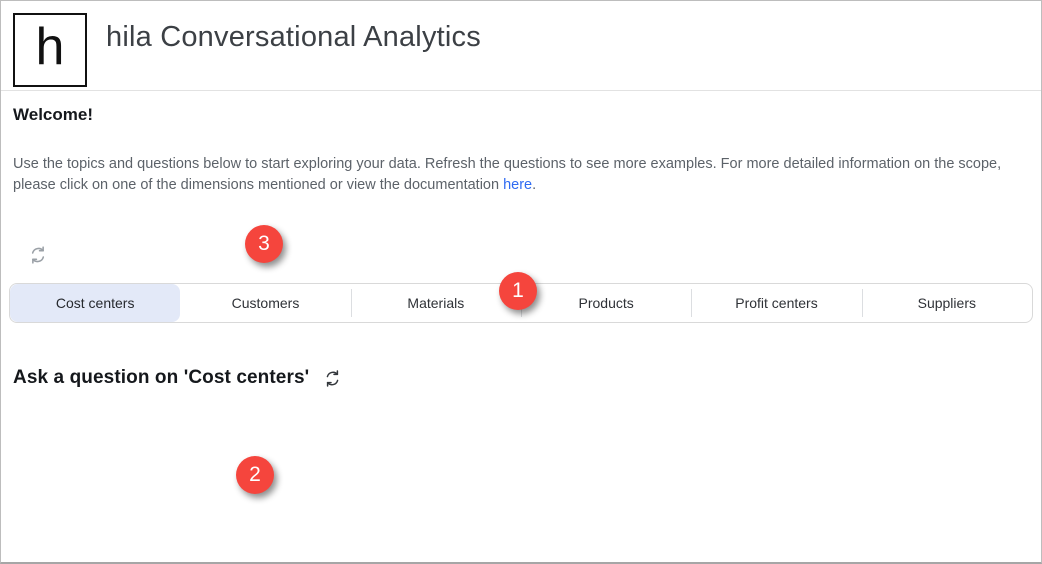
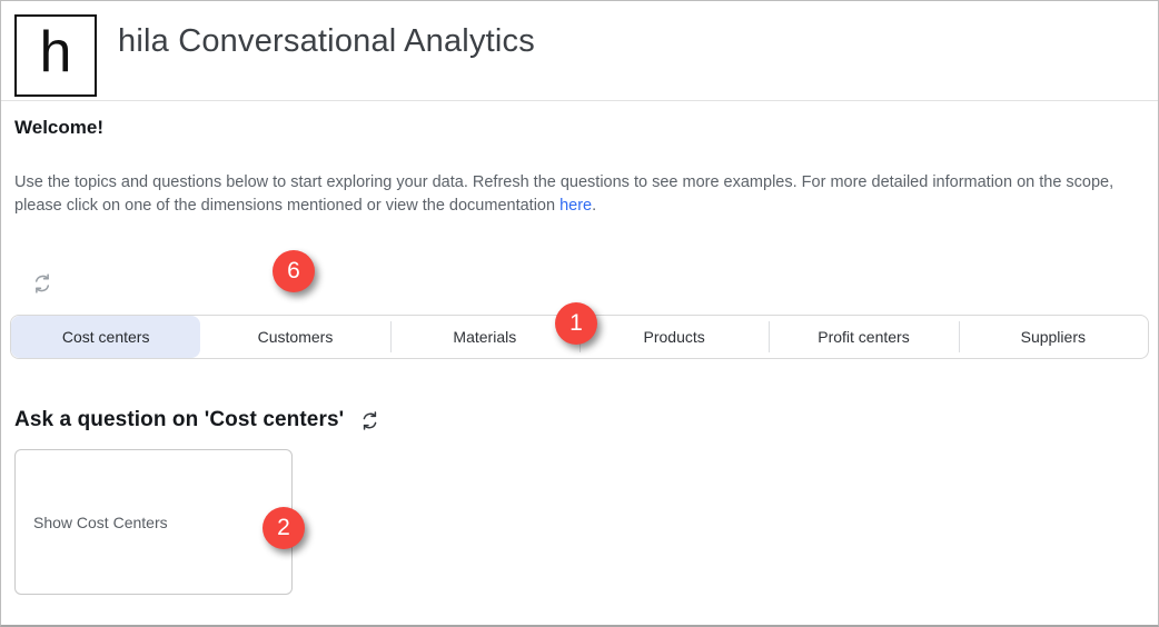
  h
  hila Conversational Analytics
  Welcome!
  Use the topics and questions below to start exploring your data. Refresh the questions to see more examples. For more detailed information on the scope,
  please click on one of the dimensions mentioned or view the documentation here.
  Cost centers
  Customers
  Materials
  Products
  Profit centers
  Suppliers
  Ask a question on 'Cost centers'
+ Show Cost Centers
  1
  2
- 3
+ 6
